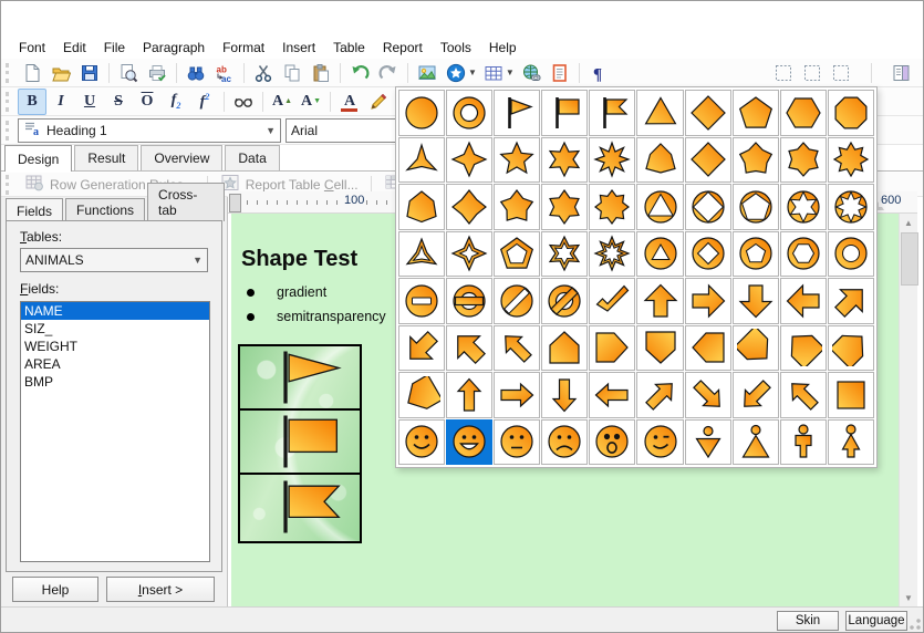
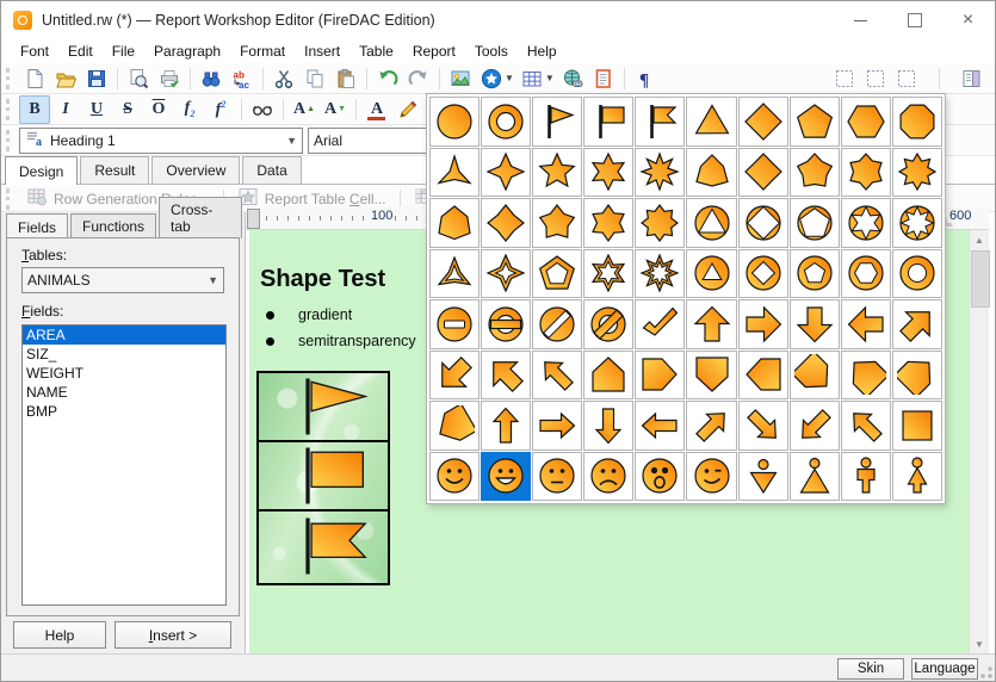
+ Untitled.rw (*) — Report Workshop Editor (FireDAC Edition)
+ ×
  Font
  Edit
  File
  Paragraph
  Format
  Insert
  Table
  Report
  Tools
  Help
  ab
  ac
  ▼
  ▼
  ¶
  B
  I
  U
  S
  O
  f2
  f2
  A
  A
  A
  a
  Heading 1
  ▼
  Arial
  Design
  Result
  Overview
  Data
  Report Table Cell...
  Fields
  Functions
  Cross-tab
  Tables:
  ANIMALS
  ▼
  Fields:
- NAME
+ AREA
  SIZ_
  WEIGHT
- AREA
+ NAME
  BMP
  Help
  I
  nsert >
  100
  600
  Shape Test
  gradient
  semitransparency
  ▲
  ▼
  Skin
  Language
